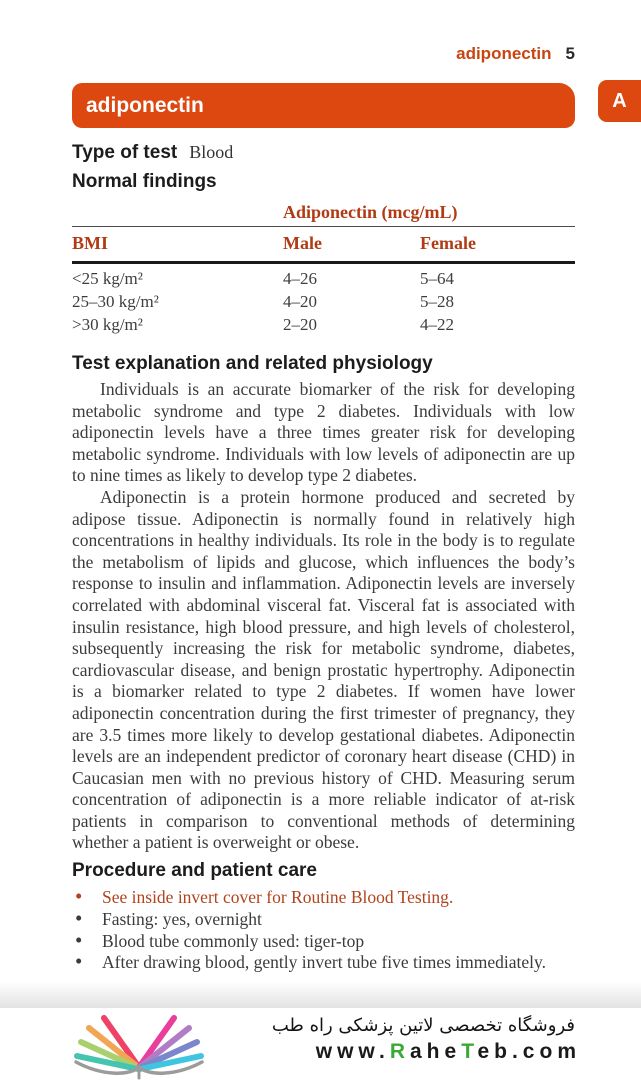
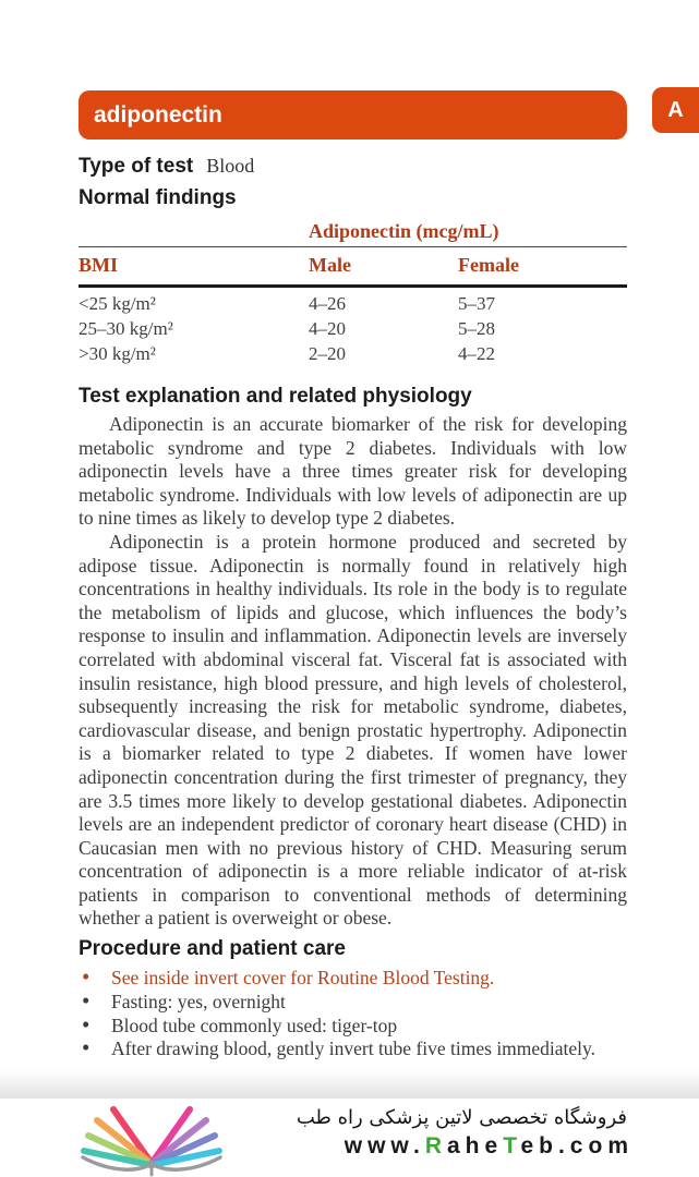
- adiponectin 5
  A
  adiponectin
  Type of test Blood
  Normal findings
  Adiponectin (mcg/mL)
  BMI
  Male
  Female
  <25 kg/m²
  4–26
- 5–64
+ 5–37
  25–30 kg/m²
  4–20
  5–28
  >30 kg/m²
  2–20
  4–22
  Test explanation and related physiology
- Individuals is an accurate biomarker of the risk for developing metabolic syndrome and type 2 diabetes. Individuals with low adiponectin levels have a three times greater risk for developing metabolic syndrome. Individuals with low levels of adiponectin are up to nine times as likely to develop type 2 diabetes.
+ Adiponectin is an accurate biomarker of the risk for developing metabolic syndrome and type 2 diabetes. Individuals with low adiponectin levels have a three times greater risk for developing metabolic syndrome. Individuals with low levels of adiponectin are up to nine times as likely to develop type 2 diabetes.
  Adiponectin is a protein hormone produced and secreted by adipose tissue. Adiponectin is normally found in relatively high concentrations in healthy individuals. Its role in the body is to regulate the metabolism of lipids and glucose, which influences the body’s response to insulin and inflammation. Adiponectin levels are inversely correlated with abdominal visceral fat. Visceral fat is associated with insulin resistance, high blood pressure, and high levels of cholesterol, subsequently increasing the risk for metabolic syndrome, diabetes, cardiovascular disease, and benign prostatic hypertrophy. Adiponectin is a biomarker related to type 2 diabetes. If women have lower adiponectin concentration during the first trimester of pregnancy, they are 3.5 times more likely to develop gestational diabetes. Adiponectin levels are an independent predictor of coronary heart disease (CHD) in Caucasian men with no previous history of CHD. Measuring serum concentration of adiponectin is a more reliable indicator of at-risk patients in comparison to conventional methods of determining whether a patient is overweight or obese.
  Procedure and patient care
  See inside invert cover for Routine Blood Testing.
  Fasting: yes, overnight
  Blood tube commonly used: tiger-top
  After drawing blood, gently invert tube five times immediately.
  فروشگاه تخصصی لاتین پزشکی راه طب
  www.RaheTeb.com
